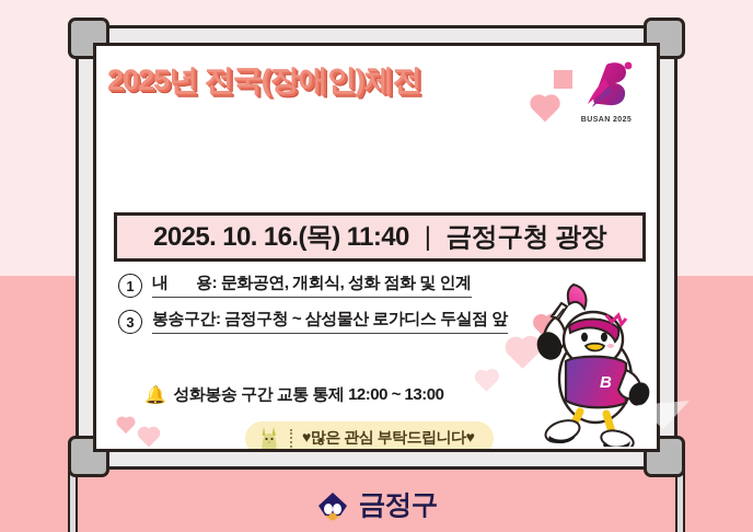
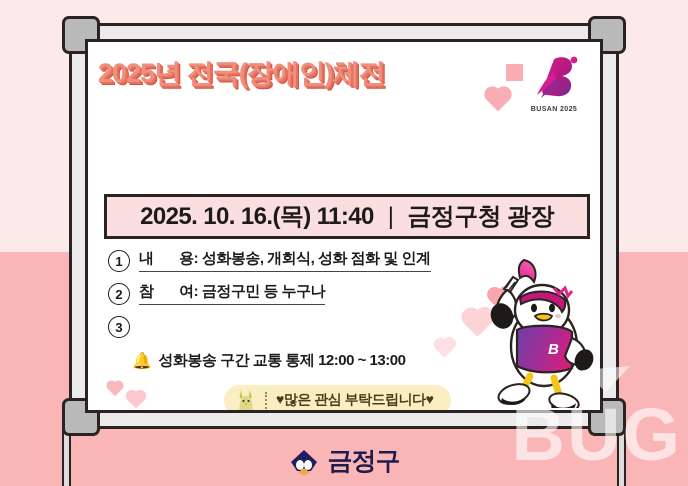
  2025년 전국(장애인)체전
  2025. 10. 16.(목) 11:40
  |
  금정구청 광장
  1
- 내 용: 문화공연, 개회식, 성화 점화 및 인계
+ 내 용: 성화봉송, 개회식, 성화 점화 및 인계
+ 2
+ 참 여: 금정구민 등 누구나
  3
- 봉송구간: 금정구청 ~ 삼성물산 로가디스 두실점 앞
  🔔
  성화봉송 구간 교통 통제 12:00 ~ 13:00
  ♥많은 관심 부탁드립니다♥
  B
  금정구
+ BUG
